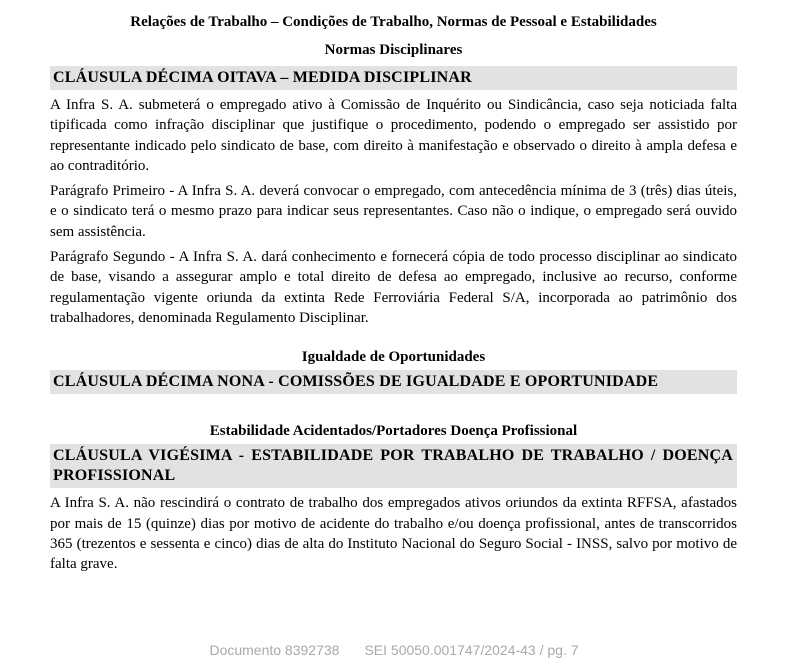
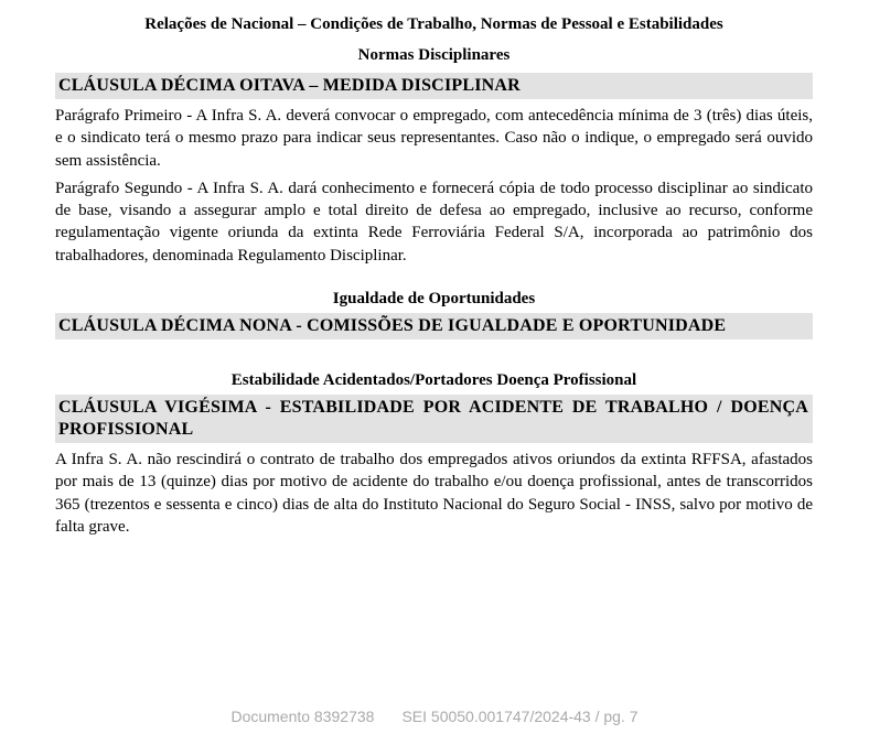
- Relações de Trabalho – Condições de Trabalho, Normas de Pessoal e Estabilidades
+ Relações de Nacional – Condições de Trabalho, Normas de Pessoal e Estabilidades
  Normas Disciplinares
  CLÁUSULA DÉCIMA OITAVA – MEDIDA DISCIPLINAR
- A Infra S. A. submeterá o empregado ativo à Comissão de Inquérito ou Sindicância, caso seja noticiada falta tipificada como infração disciplinar que justifique o procedimento, podendo o empregado ser assistido por representante indicado pelo sindicato de base, com direito à manifestação e observado o direito à ampla defesa e ao contraditório.
  Parágrafo Primeiro - A Infra S. A. deverá convocar o empregado, com antecedência mínima de 3 (três) dias úteis, e o sindicato terá o mesmo prazo para indicar seus representantes. Caso não o indique, o empregado será ouvido sem assistência.
  Parágrafo Segundo - A Infra S. A. dará conhecimento e fornecerá cópia de todo processo disciplinar ao sindicato de base, visando a assegurar amplo e total direito de defesa ao empregado, inclusive ao recurso, conforme regulamentação vigente oriunda da extinta Rede Ferroviária Federal S/A, incorporada ao patrimônio dos trabalhadores, denominada Regulamento Disciplinar.
  Igualdade de Oportunidades
  CLÁUSULA DÉCIMA NONA - COMISSÕES DE IGUALDADE E OPORTUNIDADE
  Estabilidade Acidentados/Portadores Doença Profissional
- CLÁUSULA VIGÉSIMA - ESTABILIDADE POR TRABALHO DE TRABALHO / DOENÇA PROFISSIONAL
+ CLÁUSULA VIGÉSIMA - ESTABILIDADE POR ACIDENTE DE TRABALHO / DOENÇA PROFISSIONAL
- A Infra S. A. não rescindirá o contrato de trabalho dos empregados ativos oriundos da extinta RFFSA, afastados por mais de 15 (quinze) dias por motivo de acidente do trabalho e/ou doença profissional, antes de transcorridos 365 (trezentos e sessenta e cinco) dias de alta do Instituto Nacional do Seguro Social - INSS, salvo por motivo de falta grave.
+ A Infra S. A. não rescindirá o contrato de trabalho dos empregados ativos oriundos da extinta RFFSA, afastados por mais de 13 (quinze) dias por motivo de acidente do trabalho e/ou doença profissional, antes de transcorridos 365 (trezentos e sessenta e cinco) dias de alta do Instituto Nacional do Seguro Social - INSS, salvo por motivo de falta grave.
  Documento 8392738
  SEI 50050.001747/2024-43 / pg. 7
